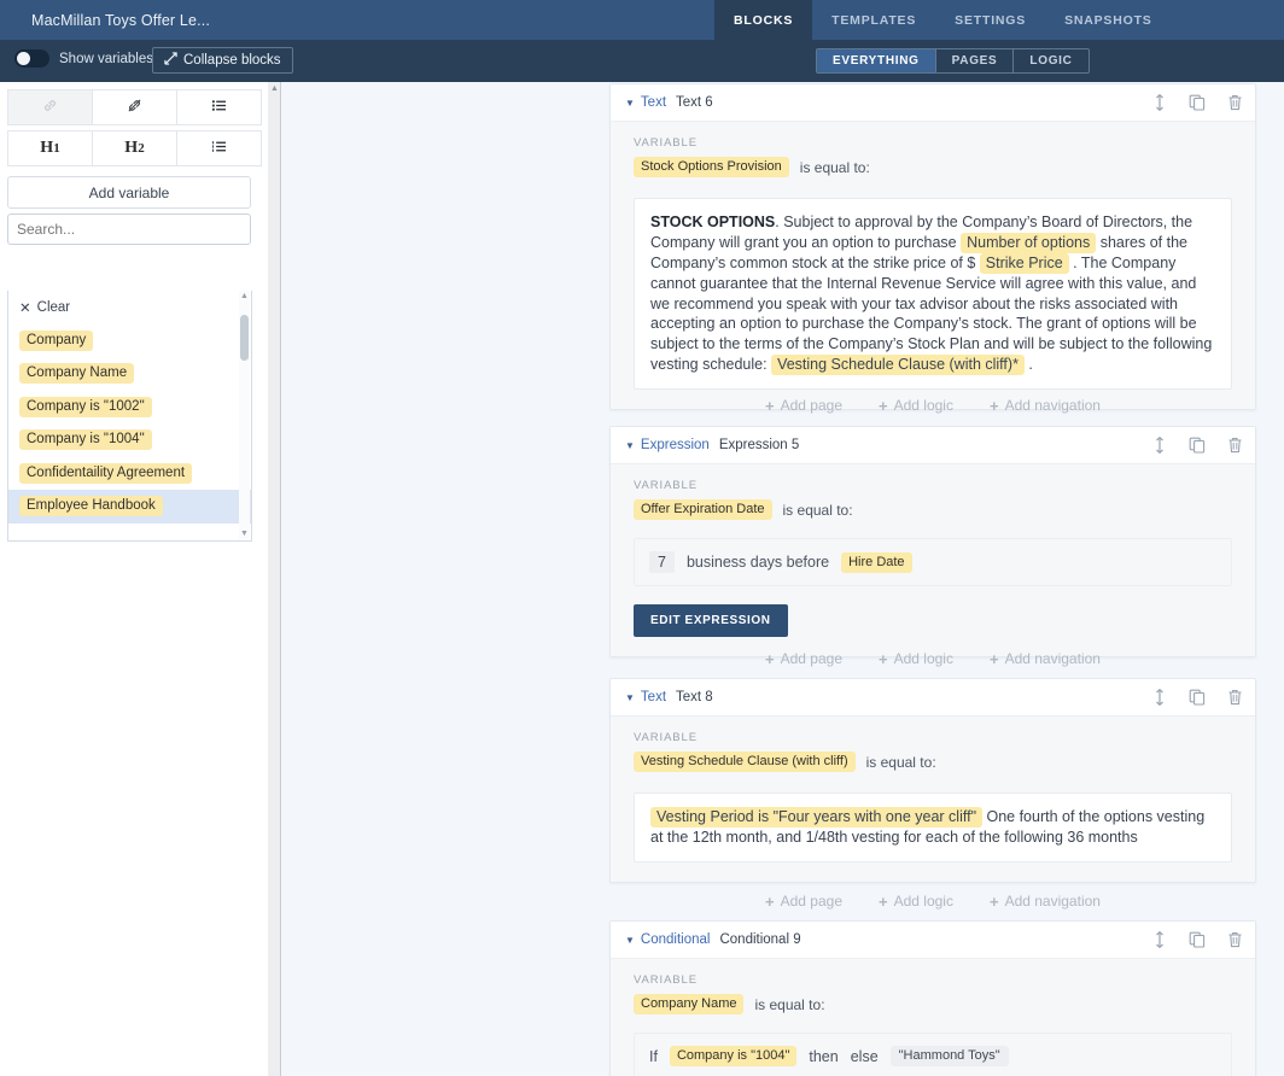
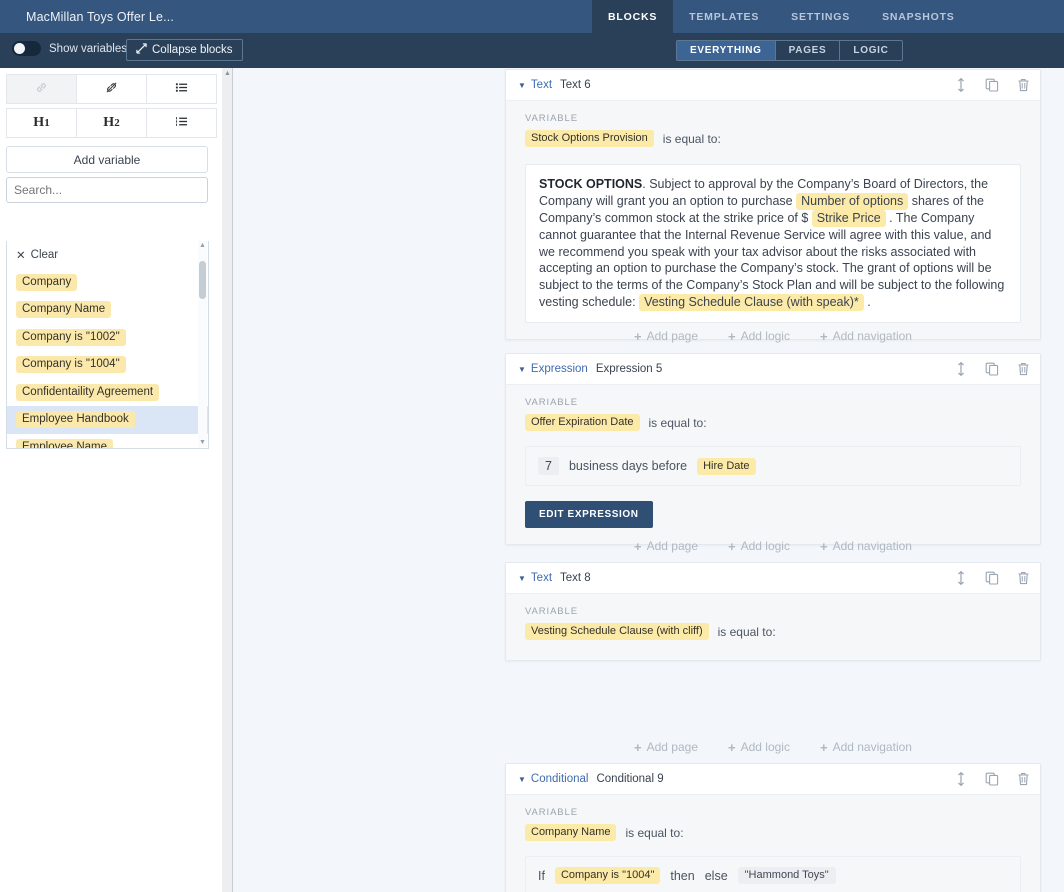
  MacMillan Toys Offer Le...
  BLOCKS
  TEMPLATES
  SETTINGS
  SNAPSHOTS
  Show variables
  Collapse blocks
  EVERYTHING
  PAGES
  LOGIC
  H1
  H2
  Add variable
  Search...
  ✕
  Clear
  Company
  Company Name
  Company is "1002"
  Company is "1004"
  Confidentaility Agreement
  Employee Handbook
+ Employee Name
  ▼
  Text
  Text 6
  VARIABLE
  Stock Options Provision
  is equal to:
- STOCK OPTIONS. Subject to approval by the Company’s Board of Directors, the Company will grant you an option to purchase Number of options shares of the Company’s common stock at the strike price of $ Strike Price . The Company cannot guarantee that the Internal Revenue Service will agree with this value, and we recommend you speak with your tax advisor about the risks associated with accepting an option to purchase the Company’s stock. The grant of options will be subject to the terms of the Company’s Stock Plan and will be subject to the following vesting schedule: Vesting Schedule Clause (with cliff)* .
+ STOCK OPTIONS. Subject to approval by the Company’s Board of Directors, the Company will grant you an option to purchase Number of options shares of the Company’s common stock at the strike price of $ Strike Price . The Company cannot guarantee that the Internal Revenue Service will agree with this value, and we recommend you speak with your tax advisor about the risks associated with accepting an option to purchase the Company’s stock. The grant of options will be subject to the terms of the Company’s Stock Plan and will be subject to the following vesting schedule: Vesting Schedule Clause (with speak)* .
  +
  Add page
  +
  Add logic
  +
  Add navigation
  ▼
  Expression
  Expression 5
  VARIABLE
  Offer Expiration Date
  is equal to:
  7
  business days before
  Hire Date
  EDIT EXPRESSION
  +
  Add page
  +
  Add logic
  +
  Add navigation
  ▼
  Text
  Text 8
  VARIABLE
  Vesting Schedule Clause (with cliff)
  is equal to:
- Vesting Period is "Four years with one year cliff" One fourth of the options vesting at the 12th month, and 1/48th vesting for each of the following 36 months
  +
  Add page
  +
  Add logic
  +
  Add navigation
  ▼
  Conditional
  Conditional 9
  VARIABLE
  Company Name
  is equal to:
  If
  Company is "1004"
  then
  else
  "Hammond Toys"
